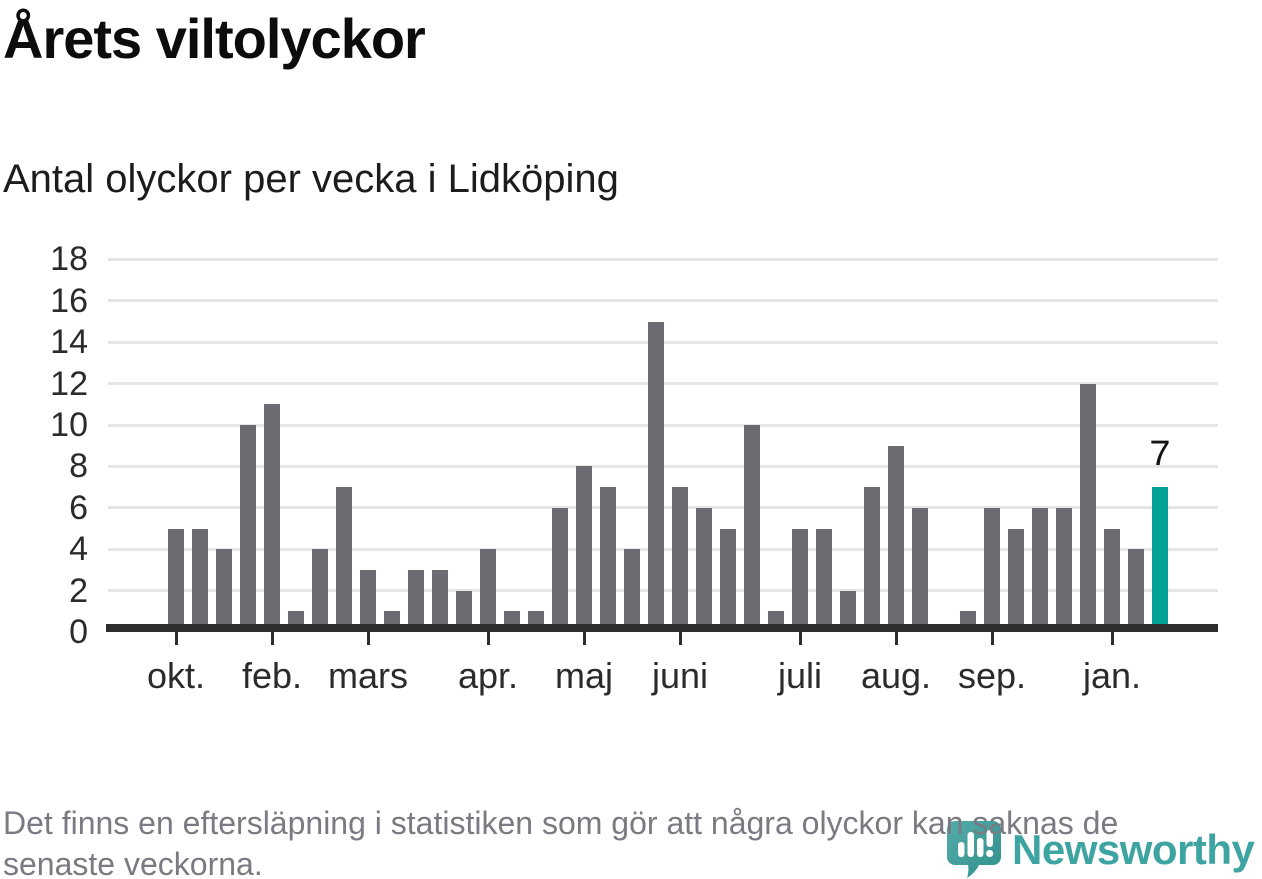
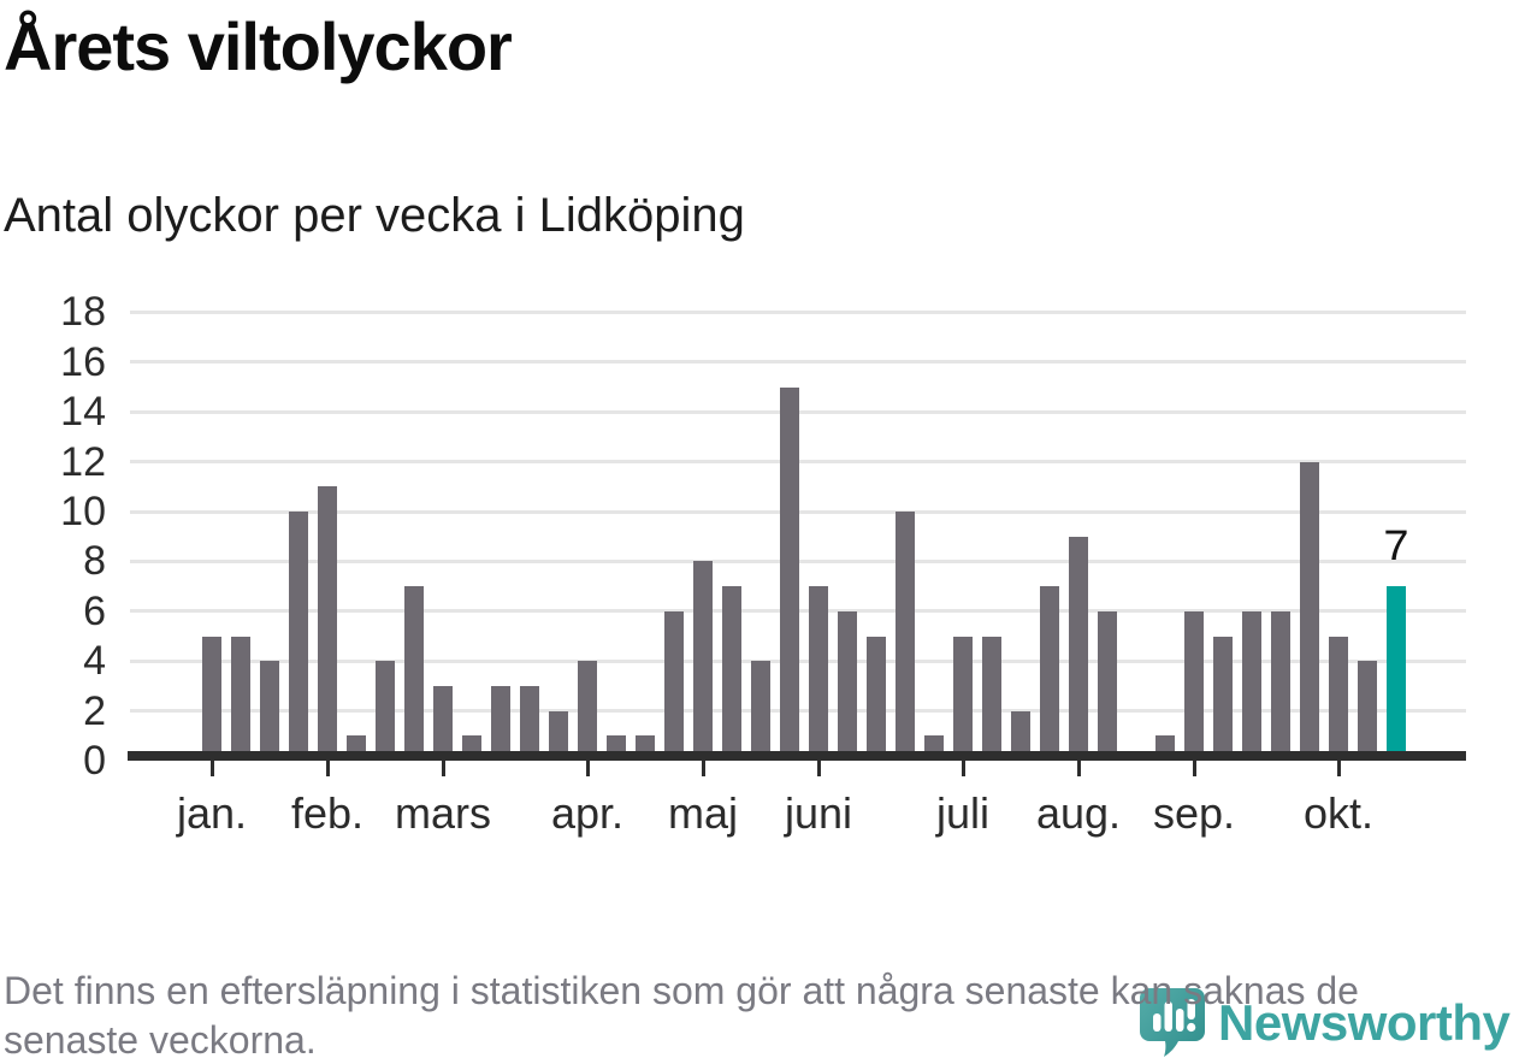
  Årets viltolyckor
  Antal olyckor per vecka i Lidköping
  7
  0
  2
  4
  6
  8
  10
  12
  14
  16
  18
- okt.
+ jan.
  feb.
  mars
  apr.
  maj
  juni
  juli
  aug.
  sep.
- jan.
+ okt.
- Det finns en eftersläpning i statistiken som gör att några olyckor kan saknas de
+ Det finns en eftersläpning i statistiken som gör att några senaste kan saknas de
  senaste veckorna.
  Newsworthy
